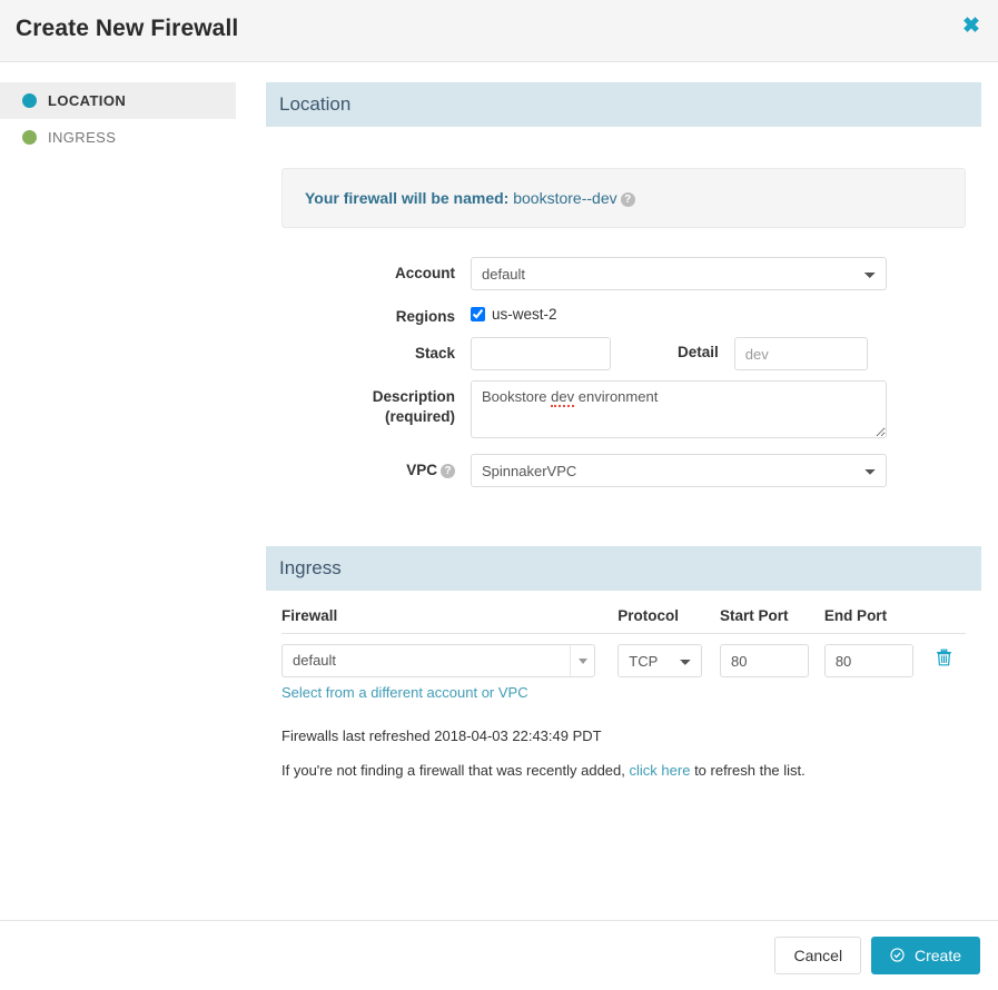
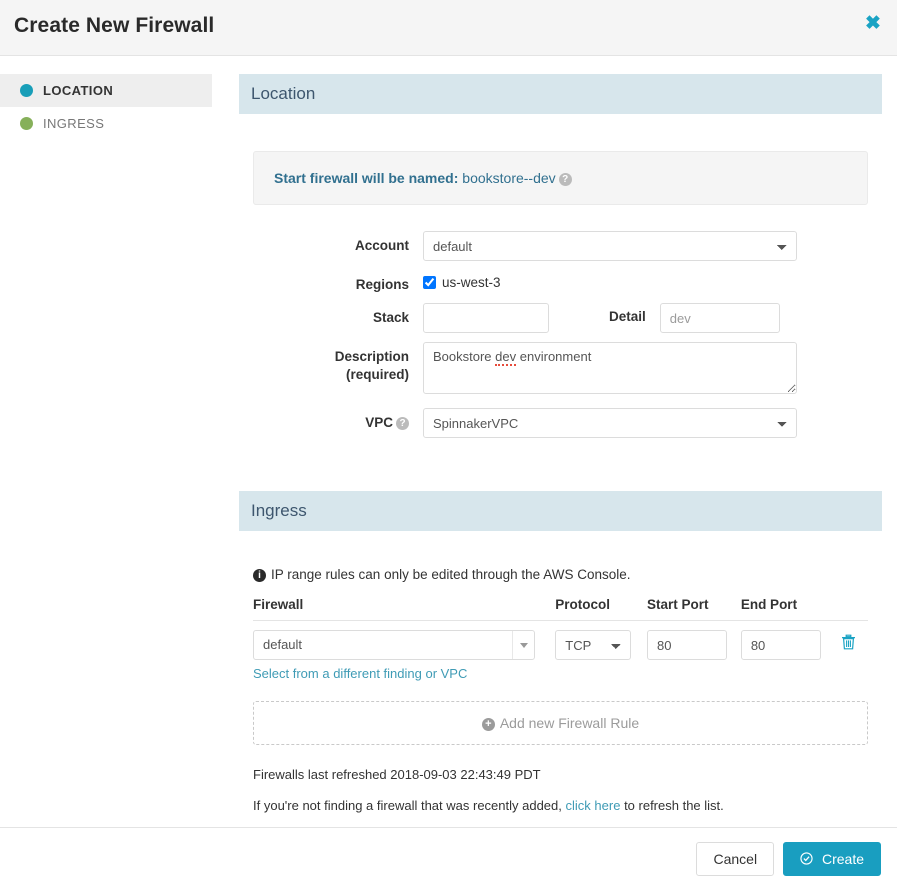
  Create New Firewall
  ✖
  LOCATION
  INGRESS
  Location
- Your firewall will be named: bookstore--dev ?
+ Start firewall will be named: bookstore--dev ?
  Account
  default
  Regions
- us-west-2
+ us-west-3
  Stack
  Detail
  dev
  Description
  (required)
  Bookstore dev environment
  VPC ?
  SpinnakerVPC
  Ingress
+ i IP range rules can only be edited through the AWS Console.
  Firewall	Protocol	Start Port	End Port
- default Select from a different account or VPC	TCP	80	80
+ default Select from a different finding or VPC	TCP	80	80
+ + Add new Firewall Rule
- Firewalls last refreshed 2018-04-03 22:43:49 PDT
+ Firewalls last refreshed 2018-09-03 22:43:49 PDT
  If you're not finding a firewall that was recently added, click here to refresh the list.
  Cancel
  Create
